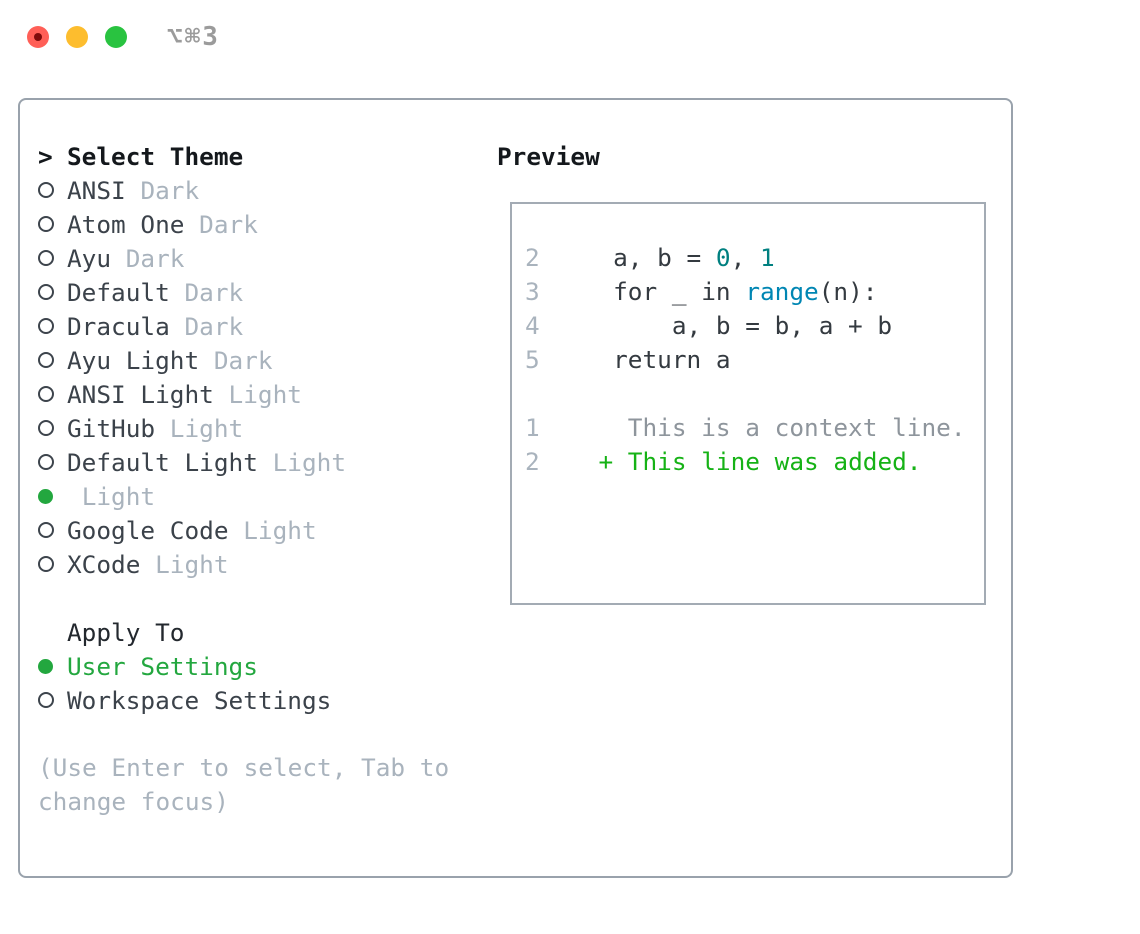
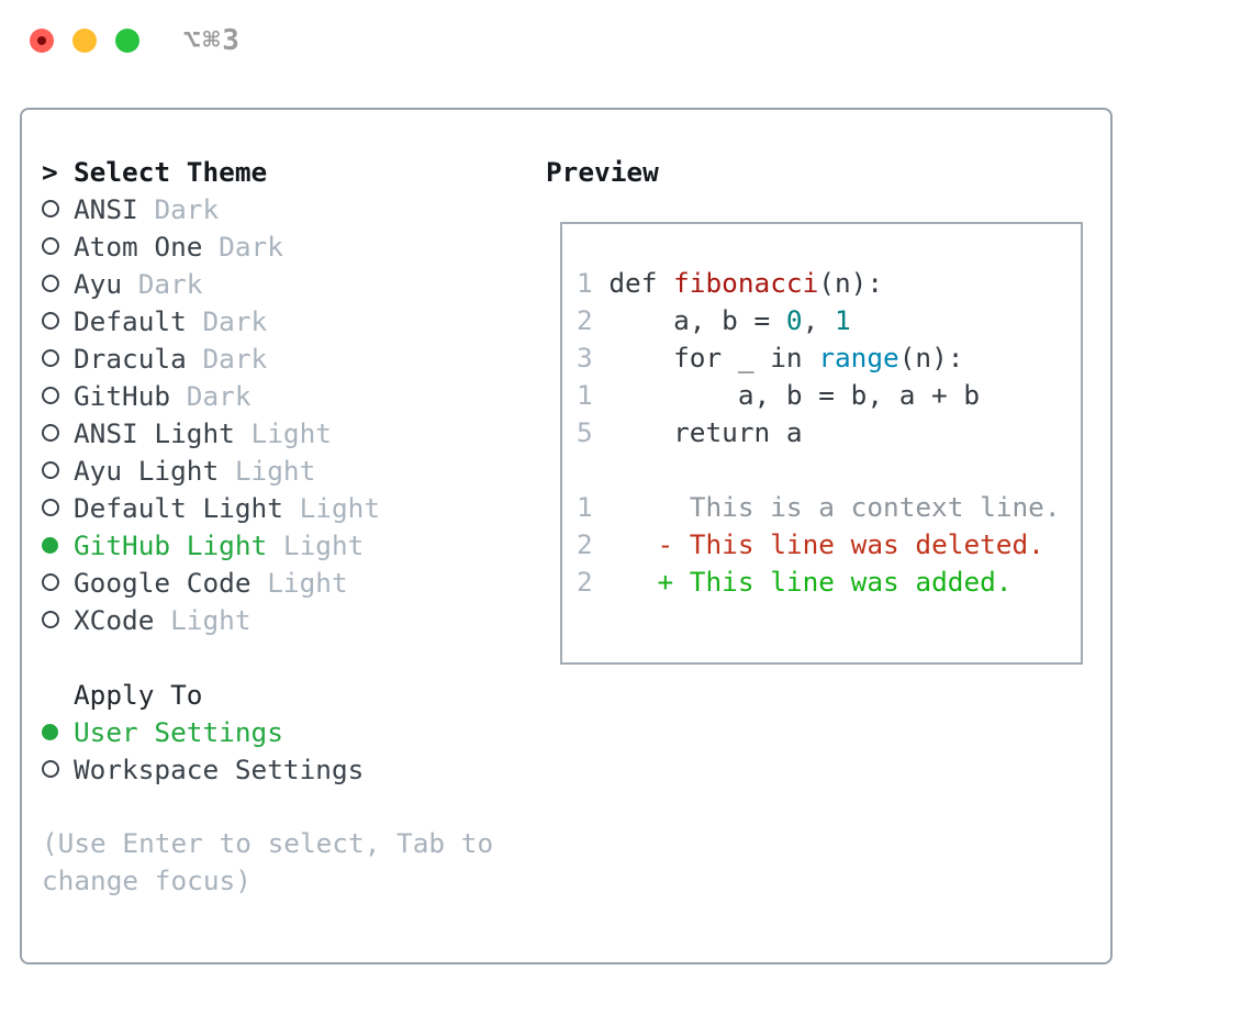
  ⌥⌘3
  >
  Select Theme
  ANSI
  Dark
  Atom One
  Dark
  Ayu
  Dark
  Default
  Dark
  Dracula
  Dark
- Ayu Light
+ GitHub
  Dark
  ANSI Light
  Light
- GitHub
+ Ayu Light
  Light
  Default Light
  Light
+ GitHub Light
  Light
  Google Code
  Light
  XCode
  Light
  Apply To
  User Settings
  Workspace Settings
  (Use Enter to select, Tab to
  change focus)
  Preview
+ 1 def fibonacci(n):
  2 a, b = 0, 1
  3 for _ in range(n):
- 4 a, b = b, a + b
+ 1 a, b = b, a + b
  5 return a
  1 This is a context line.
+ 2 - This line was deleted.
  2 + This line was added.
